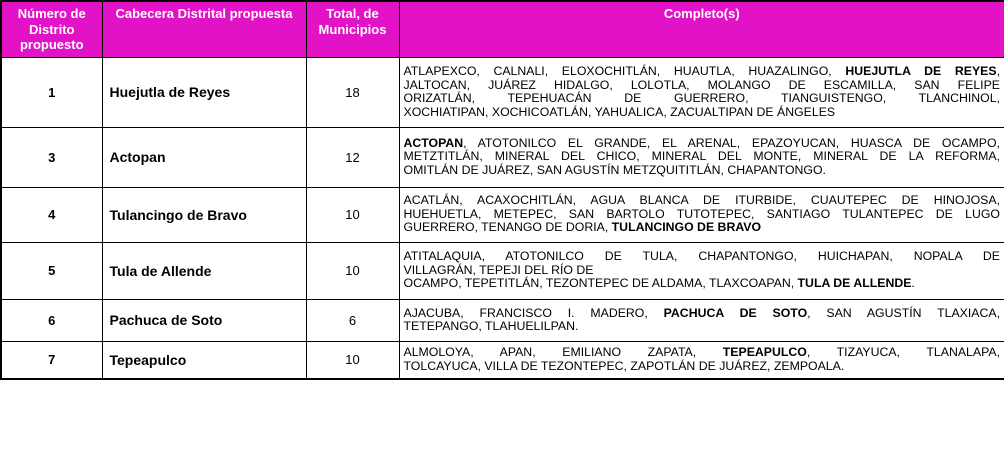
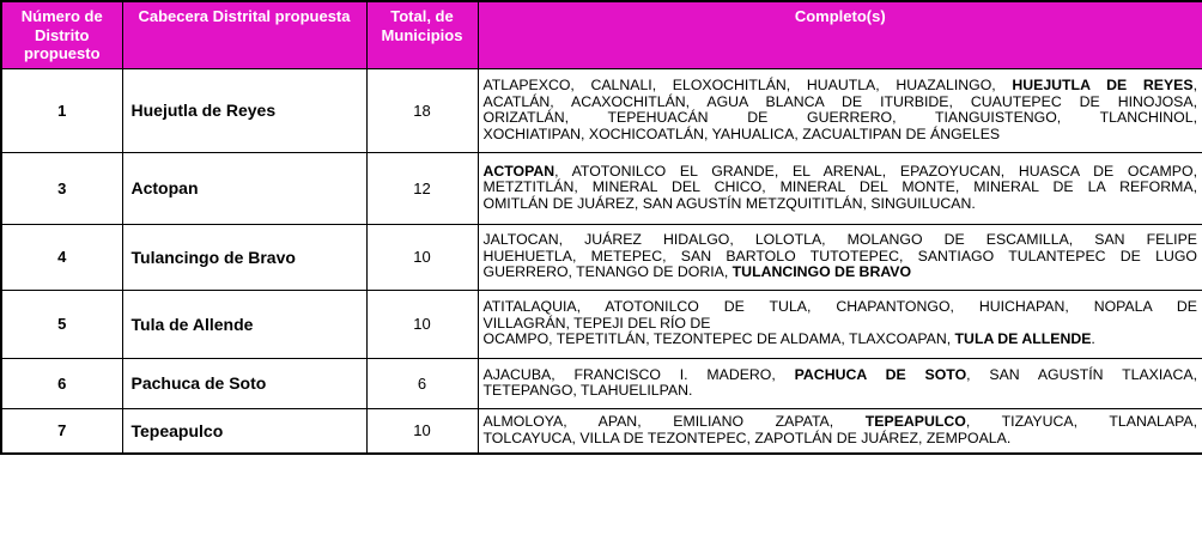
  Número de Distrito propuesto	Cabecera Distrital propuesta	Total, de Municipios	Completo(s)
- 1	Huejutla de Reyes	18	ATLAPEXCO, CALNALI, ELOXOCHITLÁN, HUAUTLA, HUAZALINGO, HUEJUTLA DE REYES,JALTOCAN, JUÁREZ HIDALGO, LOLOTLA, MOLANGO DE ESCAMILLA, SAN FELIPEORIZATLÁN, TEPEHUACÁN DE GUERRERO, TIANGUISTENGO, TLANCHINOL,XOCHIATIPAN, XOCHICOATLÁN, YAHUALICA, ZACUALTIPAN DE ÁNGELES
+ 1	Huejutla de Reyes	18	ATLAPEXCO, CALNALI, ELOXOCHITLÁN, HUAUTLA, HUAZALINGO, HUEJUTLA DE REYES,ACATLÁN, ACAXOCHITLÁN, AGUA BLANCA DE ITURBIDE, CUAUTEPEC DE HINOJOSA,ORIZATLÁN, TEPEHUACÁN DE GUERRERO, TIANGUISTENGO, TLANCHINOL,XOCHIATIPAN, XOCHICOATLÁN, YAHUALICA, ZACUALTIPAN DE ÁNGELES
- 3	Actopan	12	ACTOPAN, ATOTONILCO EL GRANDE, EL ARENAL, EPAZOYUCAN, HUASCA DE OCAMPO,METZTITLÁN, MINERAL DEL CHICO, MINERAL DEL MONTE, MINERAL DE LA REFORMA,OMITLÁN DE JUÁREZ, SAN AGUSTÍN METZQUITITLÁN, CHAPANTONGO.
+ 3	Actopan	12	ACTOPAN, ATOTONILCO EL GRANDE, EL ARENAL, EPAZOYUCAN, HUASCA DE OCAMPO,METZTITLÁN, MINERAL DEL CHICO, MINERAL DEL MONTE, MINERAL DE LA REFORMA,OMITLÁN DE JUÁREZ, SAN AGUSTÍN METZQUITITLÁN, SINGUILUCAN.
- 4	Tulancingo de Bravo	10	ACATLÁN, ACAXOCHITLÁN, AGUA BLANCA DE ITURBIDE, CUAUTEPEC DE HINOJOSA,HUEHUETLA, METEPEC, SAN BARTOLO TUTOTEPEC, SANTIAGO TULANTEPEC DE LUGOGUERRERO, TENANGO DE DORIA, TULANCINGO DE BRAVO
+ 4	Tulancingo de Bravo	10	JALTOCAN, JUÁREZ HIDALGO, LOLOTLA, MOLANGO DE ESCAMILLA, SAN FELIPEHUEHUETLA, METEPEC, SAN BARTOLO TUTOTEPEC, SANTIAGO TULANTEPEC DE LUGOGUERRERO, TENANGO DE DORIA, TULANCINGO DE BRAVO
  5	Tula de Allende	10	ATITALAQUIA, ATOTONILCO DE TULA, CHAPANTONGO, HUICHAPAN, NOPALA DEVILLAGRÁN, TEPEJI DEL RÍO DEOCAMPO, TEPETITLÁN, TEZONTEPEC DE ALDAMA, TLAXCOAPAN, TULA DE ALLENDE.
  6	Pachuca de Soto	6	AJACUBA, FRANCISCO I. MADERO, PACHUCA DE SOTO, SAN AGUSTÍN TLAXIACA,TETEPANGO, TLAHUELILPAN.
  7	Tepeapulco	10	ALMOLOYA, APAN, EMILIANO ZAPATA, TEPEAPULCO, TIZAYUCA, TLANALAPA,TOLCAYUCA, VILLA DE TEZONTEPEC, ZAPOTLÁN DE JUÁREZ, ZEMPOALA.
